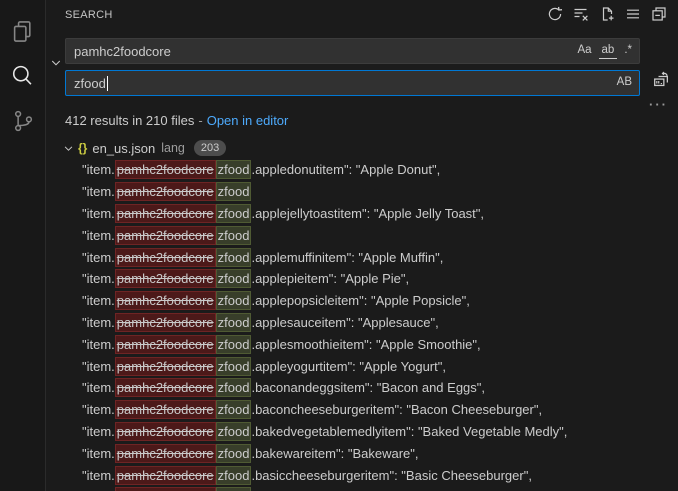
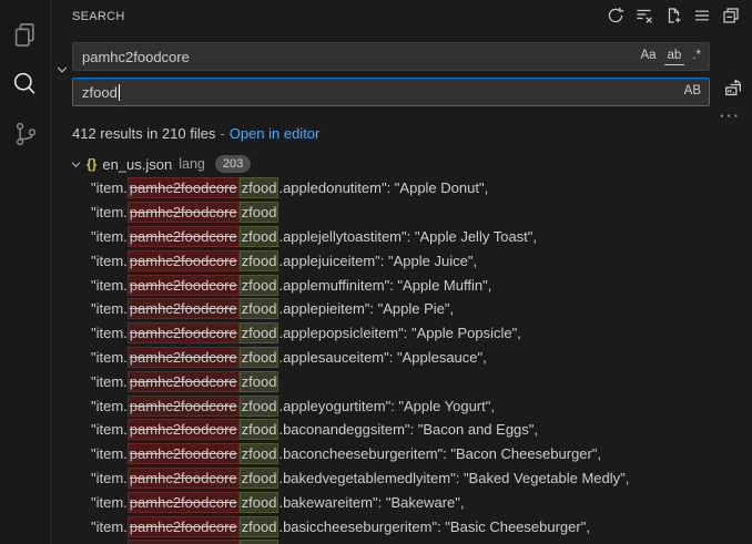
  SEARCH
  pamhc2foodcore
  Aa
  ab
  .*
  zfood
  AB
  ···
  412 results in 210 files - Open in editor
  {}
  en_us.json
  lang
  203
  "item.
  pamhc2foodcore
  zfood
  .appledonutitem": "Apple Donut",
  "item.
  pamhc2foodcore
  zfood
  "item.
  pamhc2foodcore
  zfood
  .applejellytoastitem": "Apple Jelly Toast",
  "item.
  pamhc2foodcore
  zfood
+ .applejuiceitem": "Apple Juice",
  "item.
  pamhc2foodcore
  zfood
  .applemuffinitem": "Apple Muffin",
  "item.
  pamhc2foodcore
  zfood
  .applepieitem": "Apple Pie",
  "item.
  pamhc2foodcore
  zfood
  .applepopsicleitem": "Apple Popsicle",
  "item.
  pamhc2foodcore
  zfood
  .applesauceitem": "Applesauce",
  "item.
  pamhc2foodcore
  zfood
- .applesmoothieitem": "Apple Smoothie",
  "item.
  pamhc2foodcore
  zfood
  .appleyogurtitem": "Apple Yogurt",
  "item.
  pamhc2foodcore
  zfood
  .baconandeggsitem": "Bacon and Eggs",
  "item.
  pamhc2foodcore
  zfood
  .baconcheeseburgeritem": "Bacon Cheeseburger",
  "item.
  pamhc2foodcore
  zfood
  .bakedvegetablemedlyitem": "Baked Vegetable Medly",
  "item.
  pamhc2foodcore
  zfood
  .bakewareitem": "Bakeware",
  "item.
  pamhc2foodcore
  zfood
  .basiccheeseburgeritem": "Basic Cheeseburger",
